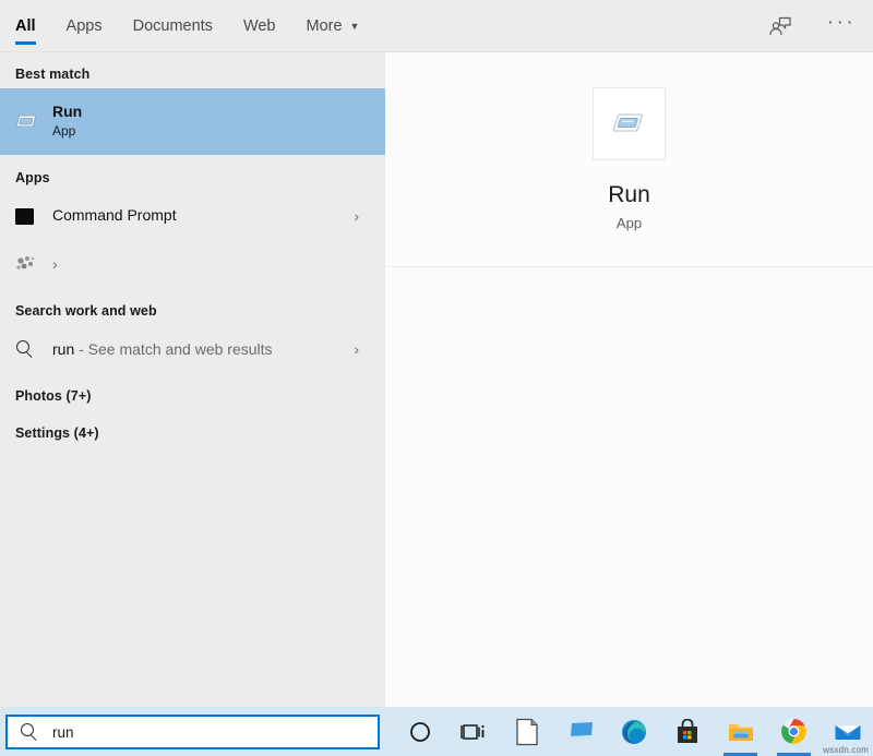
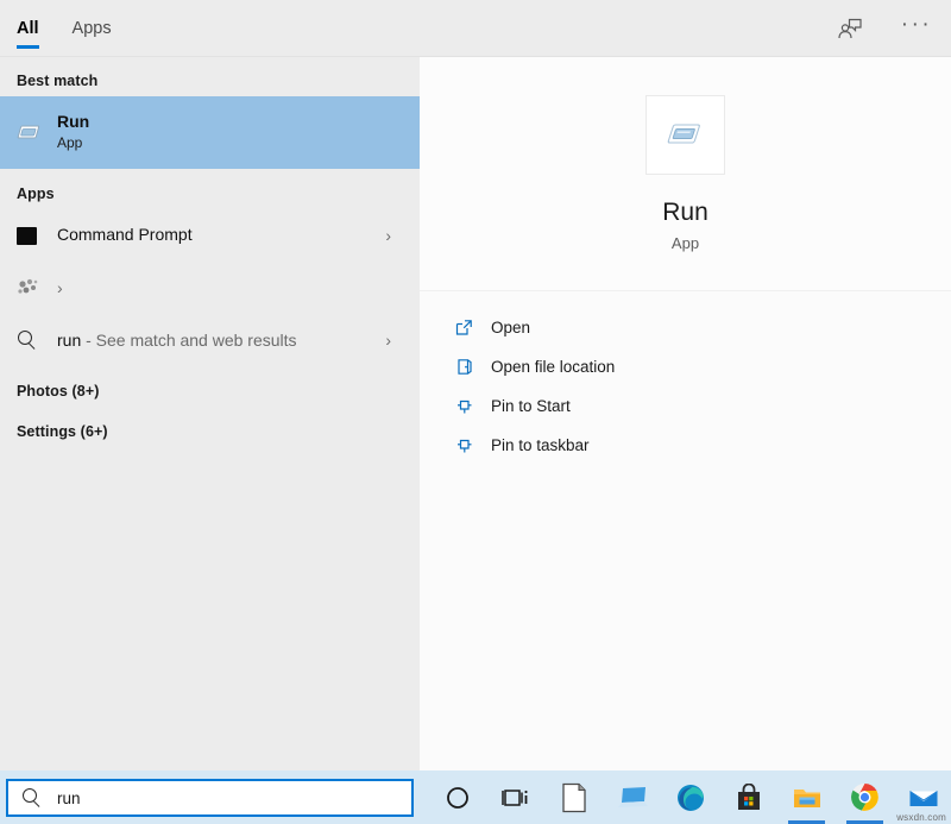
  Best match
  Run
  App
  Apps
  Command Prompt
  ›
  ›
- Search work and web
  run - See match and web results
  ›
- Photos (7+)
+ Photos (8+)
- Settings (4+)
+ Settings (6+)
  Run
  App
+ Open
+ Open file location
+ Pin to Start
+ Pin to taskbar
  All
  Apps
- Documents
- Web
- More
- ▼
  ···
  run
  wsxdn.com
